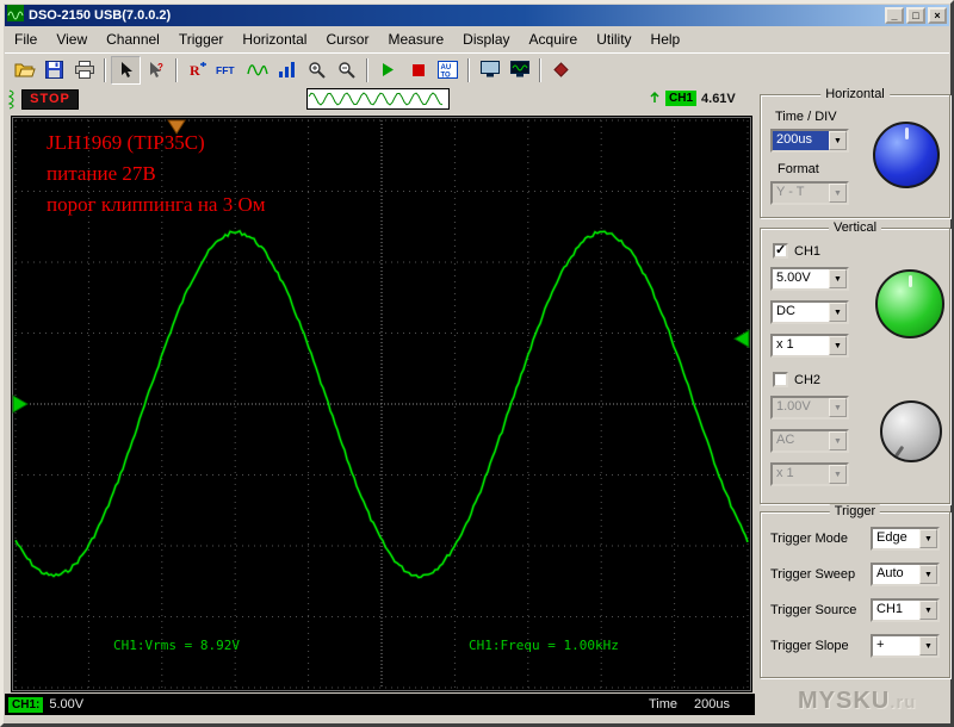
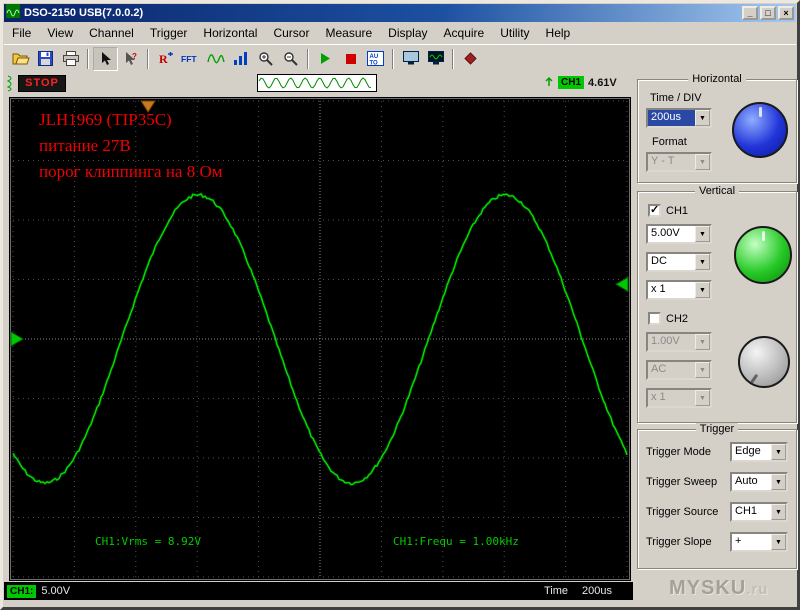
  DSO-2150 USB(7.0.0.2)
  _
  □
  ×
  File
  View
  Channel
  Trigger
  Horizontal
  Cursor
  Measure
  Display
  Acquire
  Utility
  Help
  ?
  R
  FFT
  STOP
  CH1
  4.61V
  JLH1969 (TIP35C)
  питание 27В
- порог клиппинга на 3 Ом
+ порог клиппинга на 8 Ом
  CH1:Vrms = 8.92V
  CH1:Frequ = 1.00kHz
  CH1:
  5.00V
  Time
  200us
  Horizontal
  Time / DIV
  200us
  Format
  Y - T
  Vertical
  CH1
  5.00V
  DC
  x 1
  CH2
  1.00V
  AC
  x 1
  Trigger
  Trigger Mode
  Edge
  Trigger Sweep
  Auto
  Trigger Source
  CH1
  Trigger Slope
  +
  MYSKU.ru
